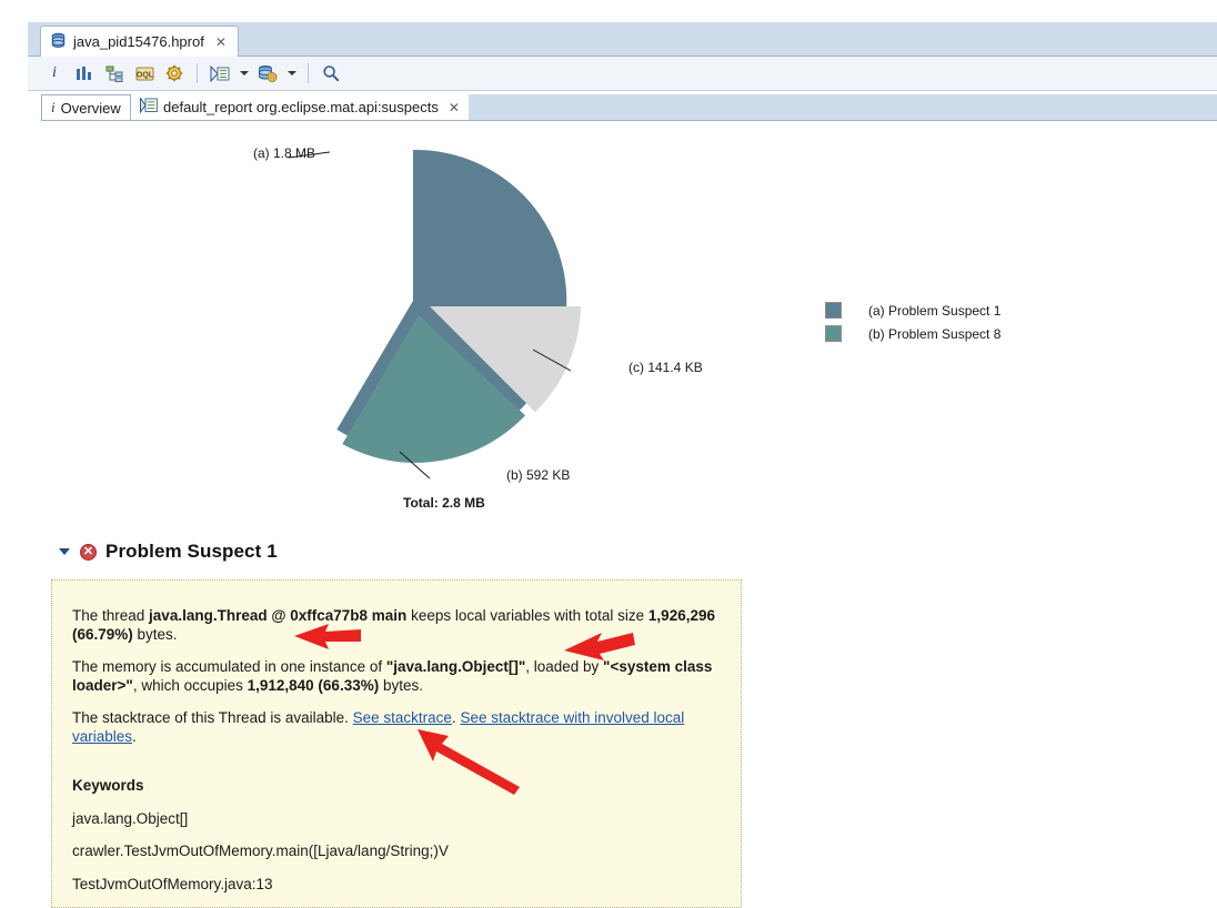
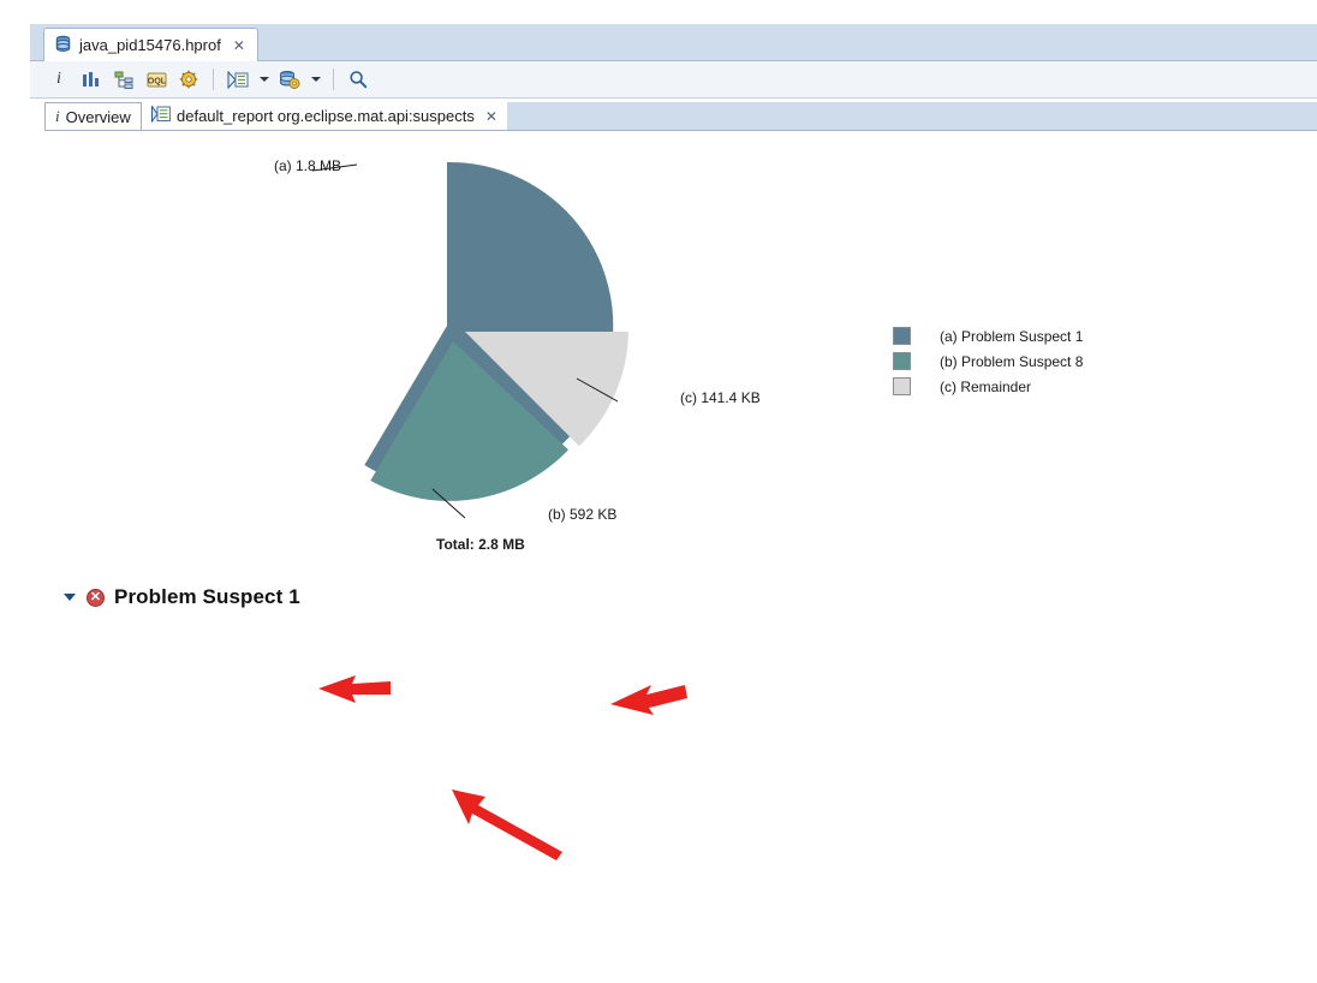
  java_pid15476.hprof
  ✕
  i
  i
  Overview
  default_report org.eclipse.mat.api:suspects
  ✕
  (a) 1.8 MB
  (c) 141.4 KB
  (b) 592 KB
  Total: 2.8 MB
  (a) Problem Suspect 1
  (b) Problem Suspect 8
+ (c) Remainder
  ✕
  Problem Suspect 1
- The thread java.lang.Thread @ 0xffca77b8 main keeps local variables with total size 1,926,296 (66.79%) bytes.
- The memory is accumulated in one instance of "java.lang.Object[]", loaded by "<system class loader>", which occupies 1,912,840 (66.33%) bytes.
- The stacktrace of this Thread is available. See stacktrace. See stacktrace with involved local variables.
- Keywords
- java.lang.Object[]
- crawler.TestJvmOutOfMemory.main([Ljava/lang/String;)V
- TestJvmOutOfMemory.java:13
